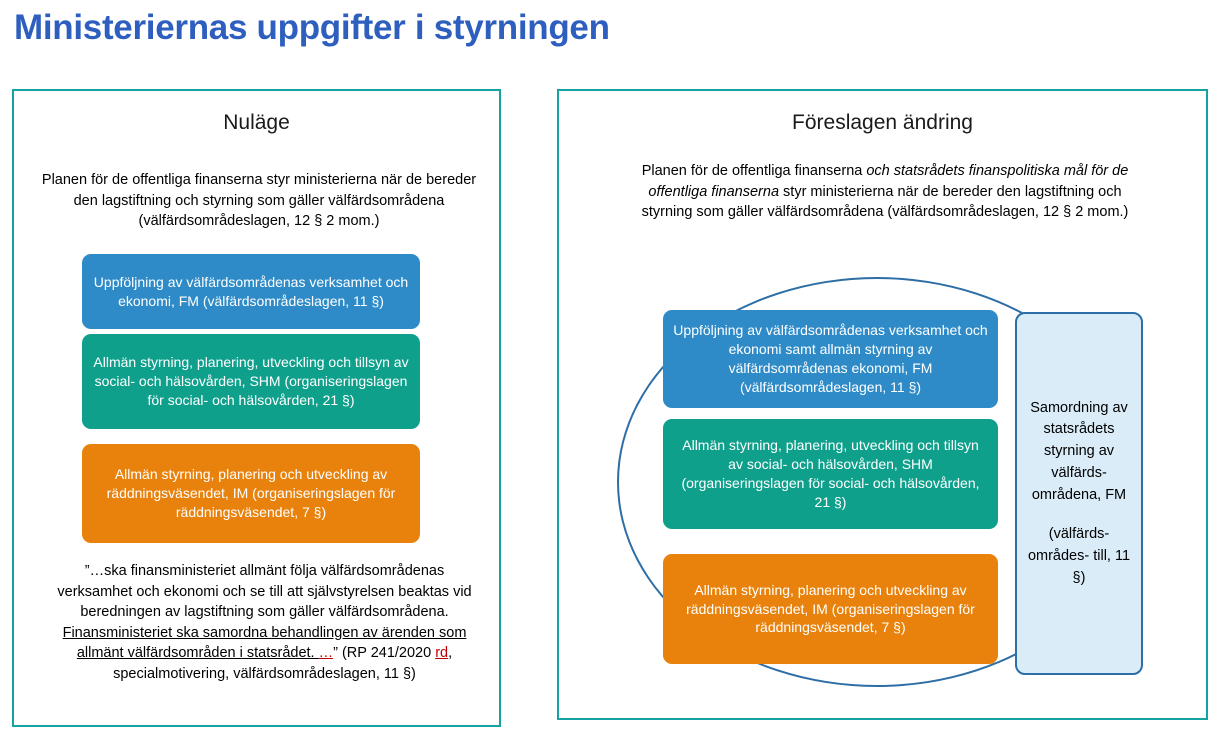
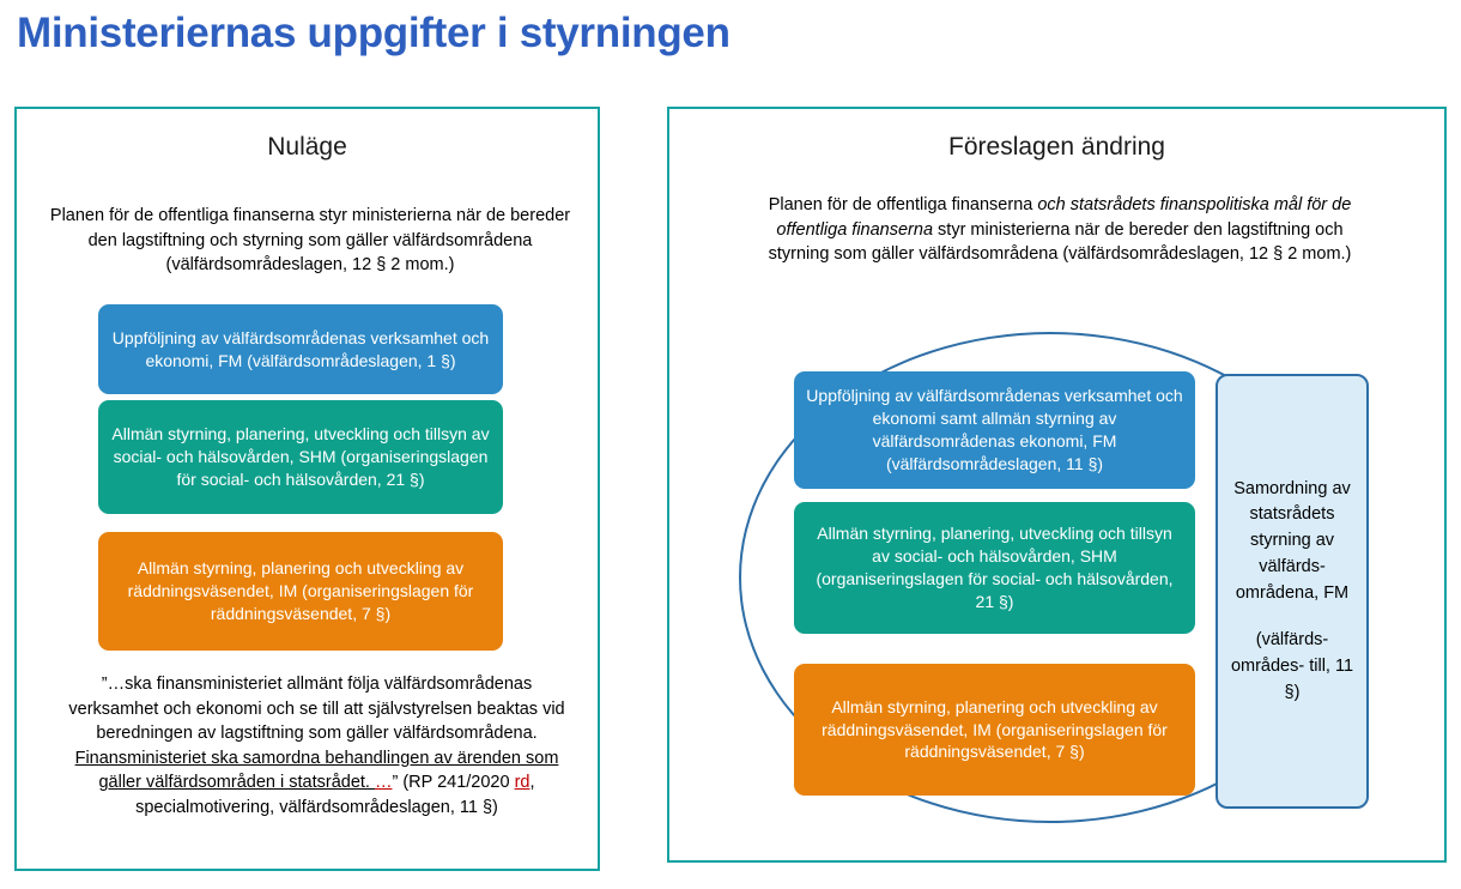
  Ministeriernas uppgifter i styrningen
  Nuläge
  Planen för de offentliga finanserna styr ministerierna när de bereder den lagstiftning och styrning som gäller välfärdsområdena (välfärdsområdeslagen, 12 § 2 mom.)
- Uppföljning av välfärdsområdenas verksamhet och ekonomi, FM (välfärdsområdeslagen, 11 §)
+ Uppföljning av välfärdsområdenas verksamhet och ekonomi, FM (välfärdsområdeslagen, 1 §)
  Allmän styrning, planering, utveckling och tillsyn av social- och hälsovården, SHM (organiseringslagen för social- och hälsovården, 21 §)
  Allmän styrning, planering och utveckling av räddningsväsendet, IM (organiseringslagen för räddningsväsendet, 7 §)
- ”…ska finansministeriet allmänt följa välfärdsområdenas verksamhet och ekonomi och se till att självstyrelsen beaktas vid beredningen av lagstiftning som gäller välfärdsområdena. Finansministeriet ska samordna behandlingen av ärenden som allmänt välfärdsområden i statsrådet. …” (RP 241/2020 rd, specialmotivering, välfärdsområdeslagen, 11 §)
+ ”…ska finansministeriet allmänt följa välfärdsområdenas verksamhet och ekonomi och se till att självstyrelsen beaktas vid beredningen av lagstiftning som gäller välfärdsområdena. Finansministeriet ska samordna behandlingen av ärenden som gäller välfärdsområden i statsrådet. …” (RP 241/2020 rd, specialmotivering, välfärdsområdeslagen, 11 §)
  Föreslagen ändring
  Planen för de offentliga finanserna och statsrådets finanspolitiska mål för de offentliga finanserna styr ministerierna när de bereder den lagstiftning och styrning som gäller välfärdsområdena (välfärdsområdeslagen, 12 § 2 mom.)
  Uppföljning av välfärdsområdenas verksamhet och ekonomi samt allmän styrning av välfärdsområdenas ekonomi, FM (välfärdsområdeslagen, 11 §)
  Allmän styrning, planering, utveckling och tillsyn av social- och hälsovården, SHM (organiseringslagen för social- och hälsovården, 21 §)
  Allmän styrning, planering och utveckling av räddningsväsendet, IM (organiseringslagen för räddningsväsendet, 7 §)
  Samordning av statsrådets styrning av välfärds- områdena, FM
  (välfärds- områdes- till, 11 §)
